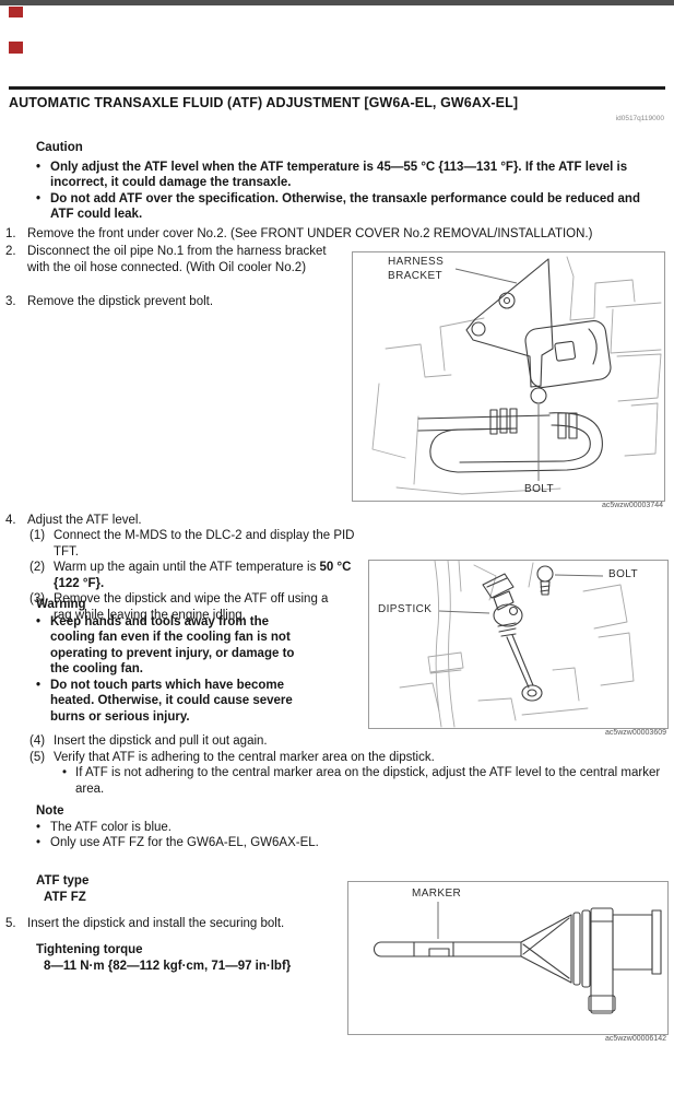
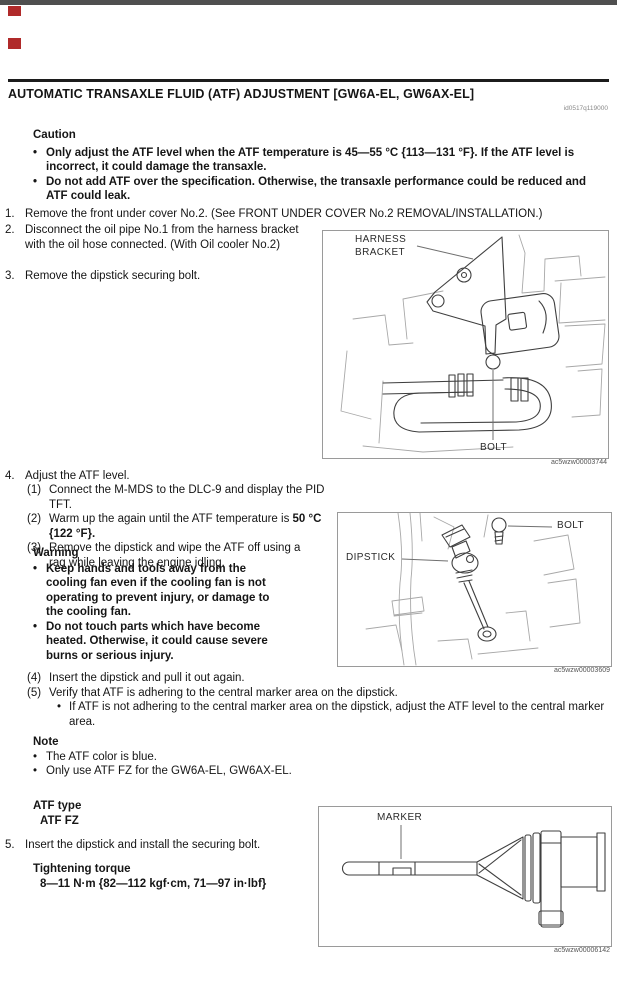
  AUTOMATIC TRANSAXLE FLUID (ATF) ADJUSTMENT [GW6A-EL, GW6AX-EL]
  Caution
  •
  Only adjust the ATF level when the ATF temperature is 45—55 °C {113—131 °F}. If the ATF level is incorrect, it could damage the transaxle.
  •
  Do not add ATF over the specification. Otherwise, the transaxle performance could be reduced and ATF could leak.
  1.
  Remove the front under cover No.2. (See FRONT UNDER COVER No.2 REMOVAL/INSTALLATION.)
  2.
  Disconnect the oil pipe No.1 from the harness bracket with the oil hose connected. (With Oil cooler No.2)
  3.
- Remove the dipstick prevent bolt.
+ Remove the dipstick securing bolt.
  HARNESS
  BRACKET
  BOLT
  4.
  Adjust the ATF level.
  (1)
- Connect the M-MDS to the DLC-2 and display the PID TFT.
+ Connect the M-MDS to the DLC-9 and display the PID TFT.
  (2)
  Warm up the again until the ATF temperature is 50 °C {122 °F}.
  (3)
  Remove the dipstick and wipe the ATF off using a rag while leaving the engine idling.
  Warning
  •
  Keep hands and tools away from the cooling fan even if the cooling fan is not operating to prevent injury, or damage to the cooling fan.
  •
  Do not touch parts which have become heated. Otherwise, it could cause severe burns or serious injury.
  DIPSTICK
  BOLT
  (4)
  Insert the dipstick and pull it out again.
  (5)
  Verify that ATF is adhering to the central marker area on the dipstick.
  •
  If ATF is not adhering to the central marker area on the dipstick, adjust the ATF level to the central marker area.
  Note
  •
  The ATF color is blue.
  •
  Only use ATF FZ for the GW6A-EL, GW6AX-EL.
  ATF type
  ATF FZ
  5.
  Insert the dipstick and install the securing bolt.
  Tightening torque
  8—11 N·m {82—112 kgf·cm, 71—97 in·lbf}
  MARKER
